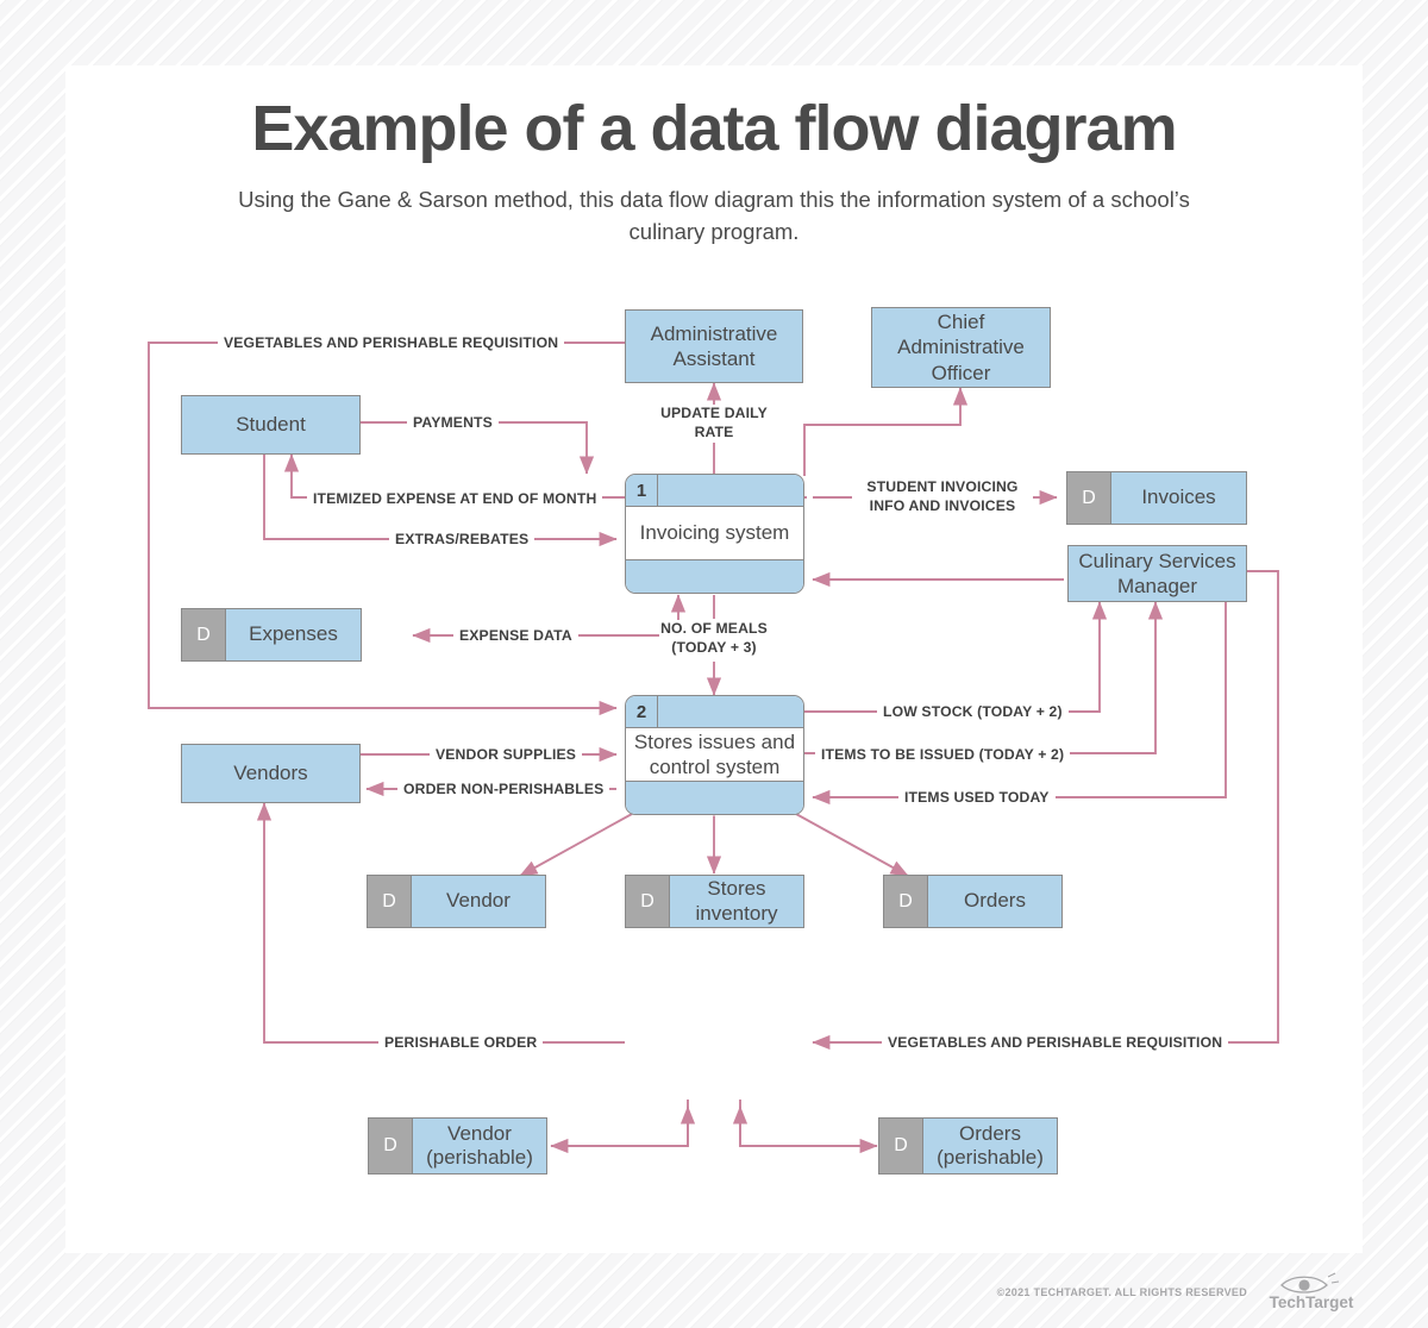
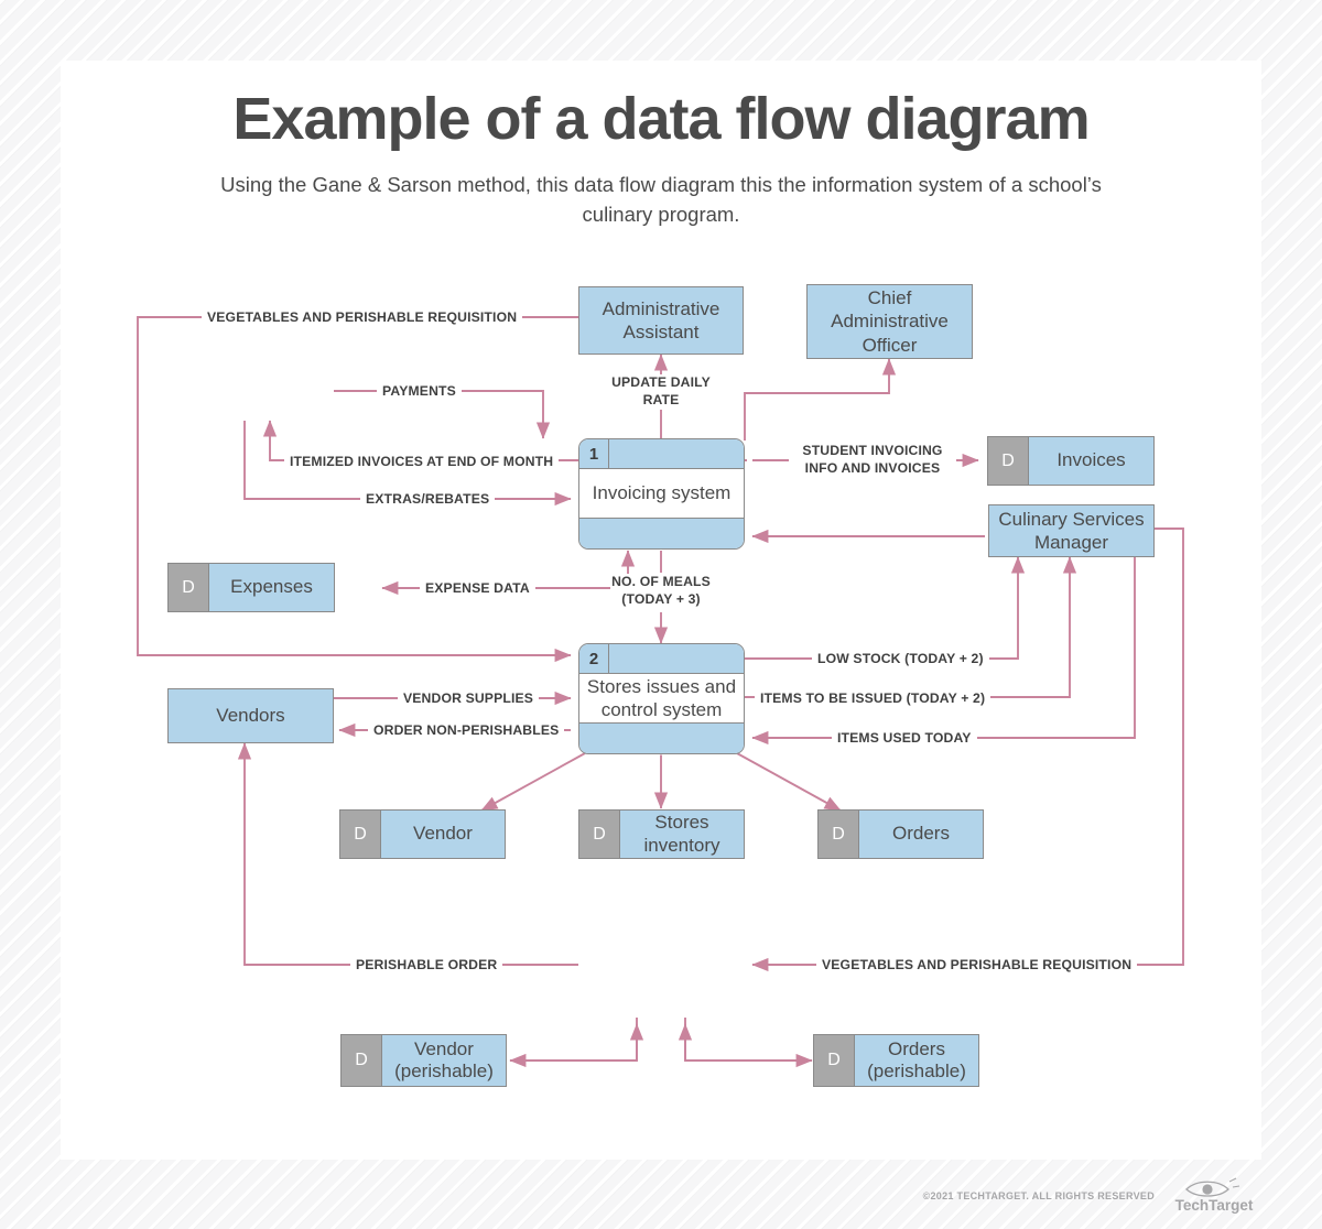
  Example of a data flow diagram
  Using the Gane & Sarson method, this data flow diagram this the information system of a school’s culinary program.
  Administrative Assistant
  Chief Administrative Officer
- Student
  Culinary Services Manager
  Vendors
  1
  Invoicing system
  2
  Stores issues and control system
  D
  Invoices
  D
  Expenses
  D
  Vendor
  D
  Stores inventory
  D
  Orders
  D
  Vendor (perishable)
  D
  Orders (perishable)
  VEGETABLES AND PERISHABLE REQUISITION
  PAYMENTS
  UPDATE DAILY RATE
- ITEMIZED EXPENSE AT END OF MONTH
+ ITEMIZED INVOICES AT END OF MONTH
  EXTRAS/REBATES
  STUDENT INVOICING INFO AND INVOICES
  EXPENSE DATA
  NO. OF MEALS (TODAY + 3)
  LOW STOCK (TODAY + 2)
  ITEMS TO BE ISSUED (TODAY + 2)
  ITEMS USED TODAY
  VENDOR SUPPLIES
  ORDER NON-PERISHABLES
  PERISHABLE ORDER
  VEGETABLES AND PERISHABLE REQUISITION
  ©2021 TECHTARGET. ALL RIGHTS RESERVED
  TechTarget
